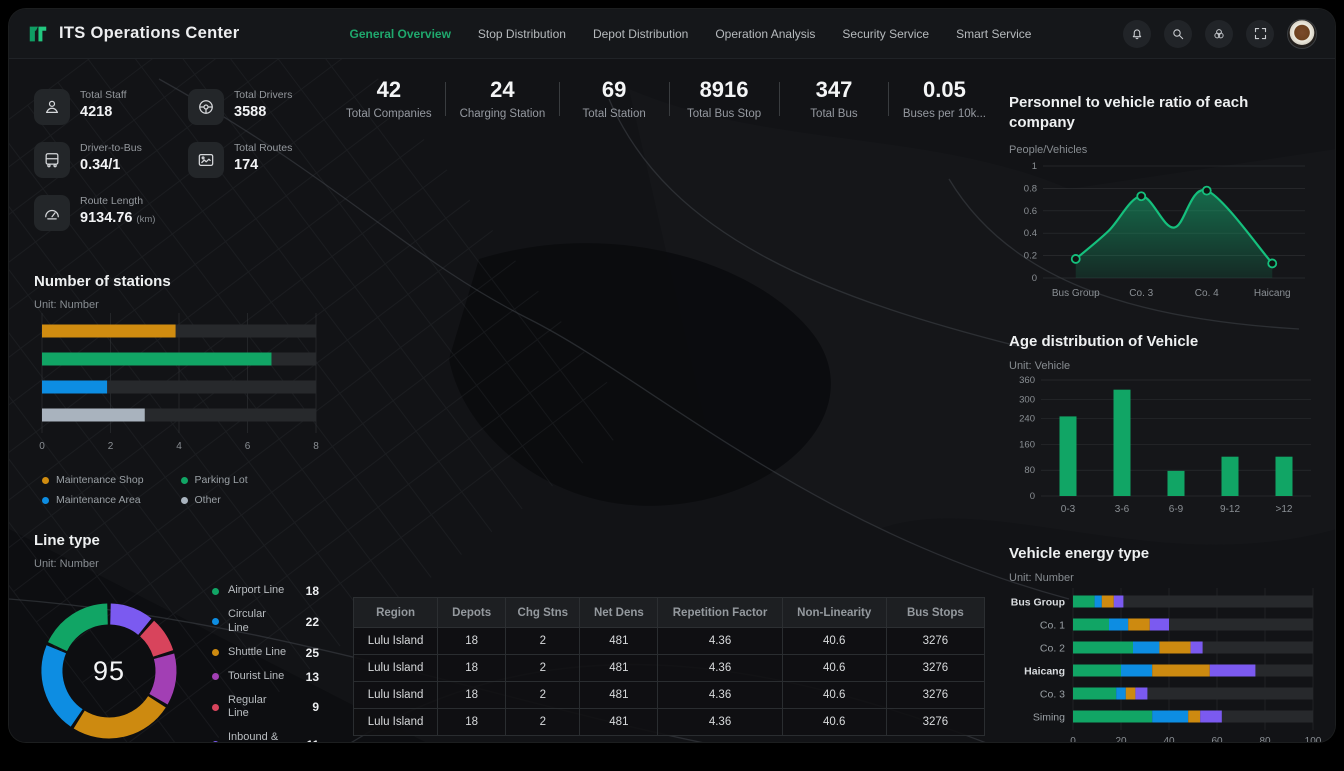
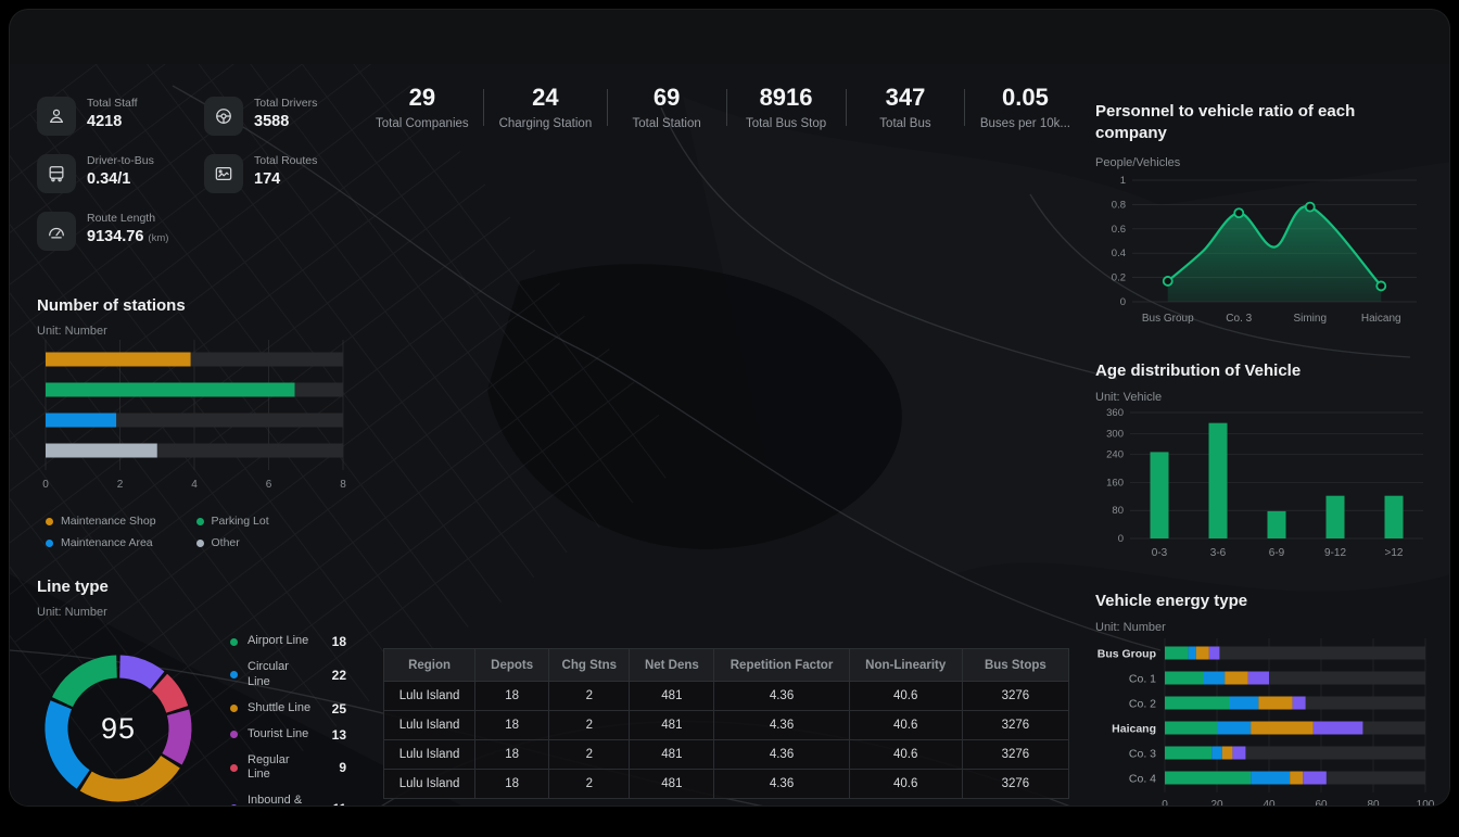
- ITS Operations Center
- General Overview
- Stop Distribution
- Depot Distribution
- Operation Analysis
- Security Service
- Smart Service
  Total Staff
  4218
  Total Drivers
  3588
  Driver-to-Bus
  0.34/1
  Total Routes
  174
  Route Length
  9134.76 (km)
  Number of stations
  Unit: Number
  0
  2
  4
  6
  8
  Maintenance Shop
  Parking Lot
  Maintenance Area
  Other
  Line type
  Unit: Number
  95
  Airport Line
  18
  Circular Line
  22
  Shuttle Line
  25
  Tourist Line
  13
  Regular Line
  9
- 42
+ 29
  Total Companies
  24
  Charging Station
  69
  Total Station
  8916
  Total Bus Stop
  347
  Total Bus
  0.05
  Buses per 10k...
  Region	Depots	Chg Stns	Net Dens	Repetition Factor	Non-Linearity	Bus Stops
  Lulu Island	18	2	481	4.36	40.6	3276
  Lulu Island	18	2	481	4.36	40.6	3276
  Lulu Island	18	2	481	4.36	40.6	3276
  Lulu Island	18	2	481	4.36	40.6	3276
  Personnel to vehicle ratio of each company
  People/Vehicles
  0
  0.2
  0.4
  0.6
  0.8
  1
  Bus Group
  Co. 3
- Co. 4
+ Siming
  Haicang
  Age distribution of Vehicle
  Unit: Vehicle
  0
  80
  160
  240
  300
  360
  0-3
  3-6
  6-9
  9-12
  >12
  Vehicle energy type
  Unit: Number
  Bus Group
  Co. 1
  Co. 2
  Haicang
  Co. 3
- Siming
+ Co. 4
  0
  20
  40
  60
  80
  100
